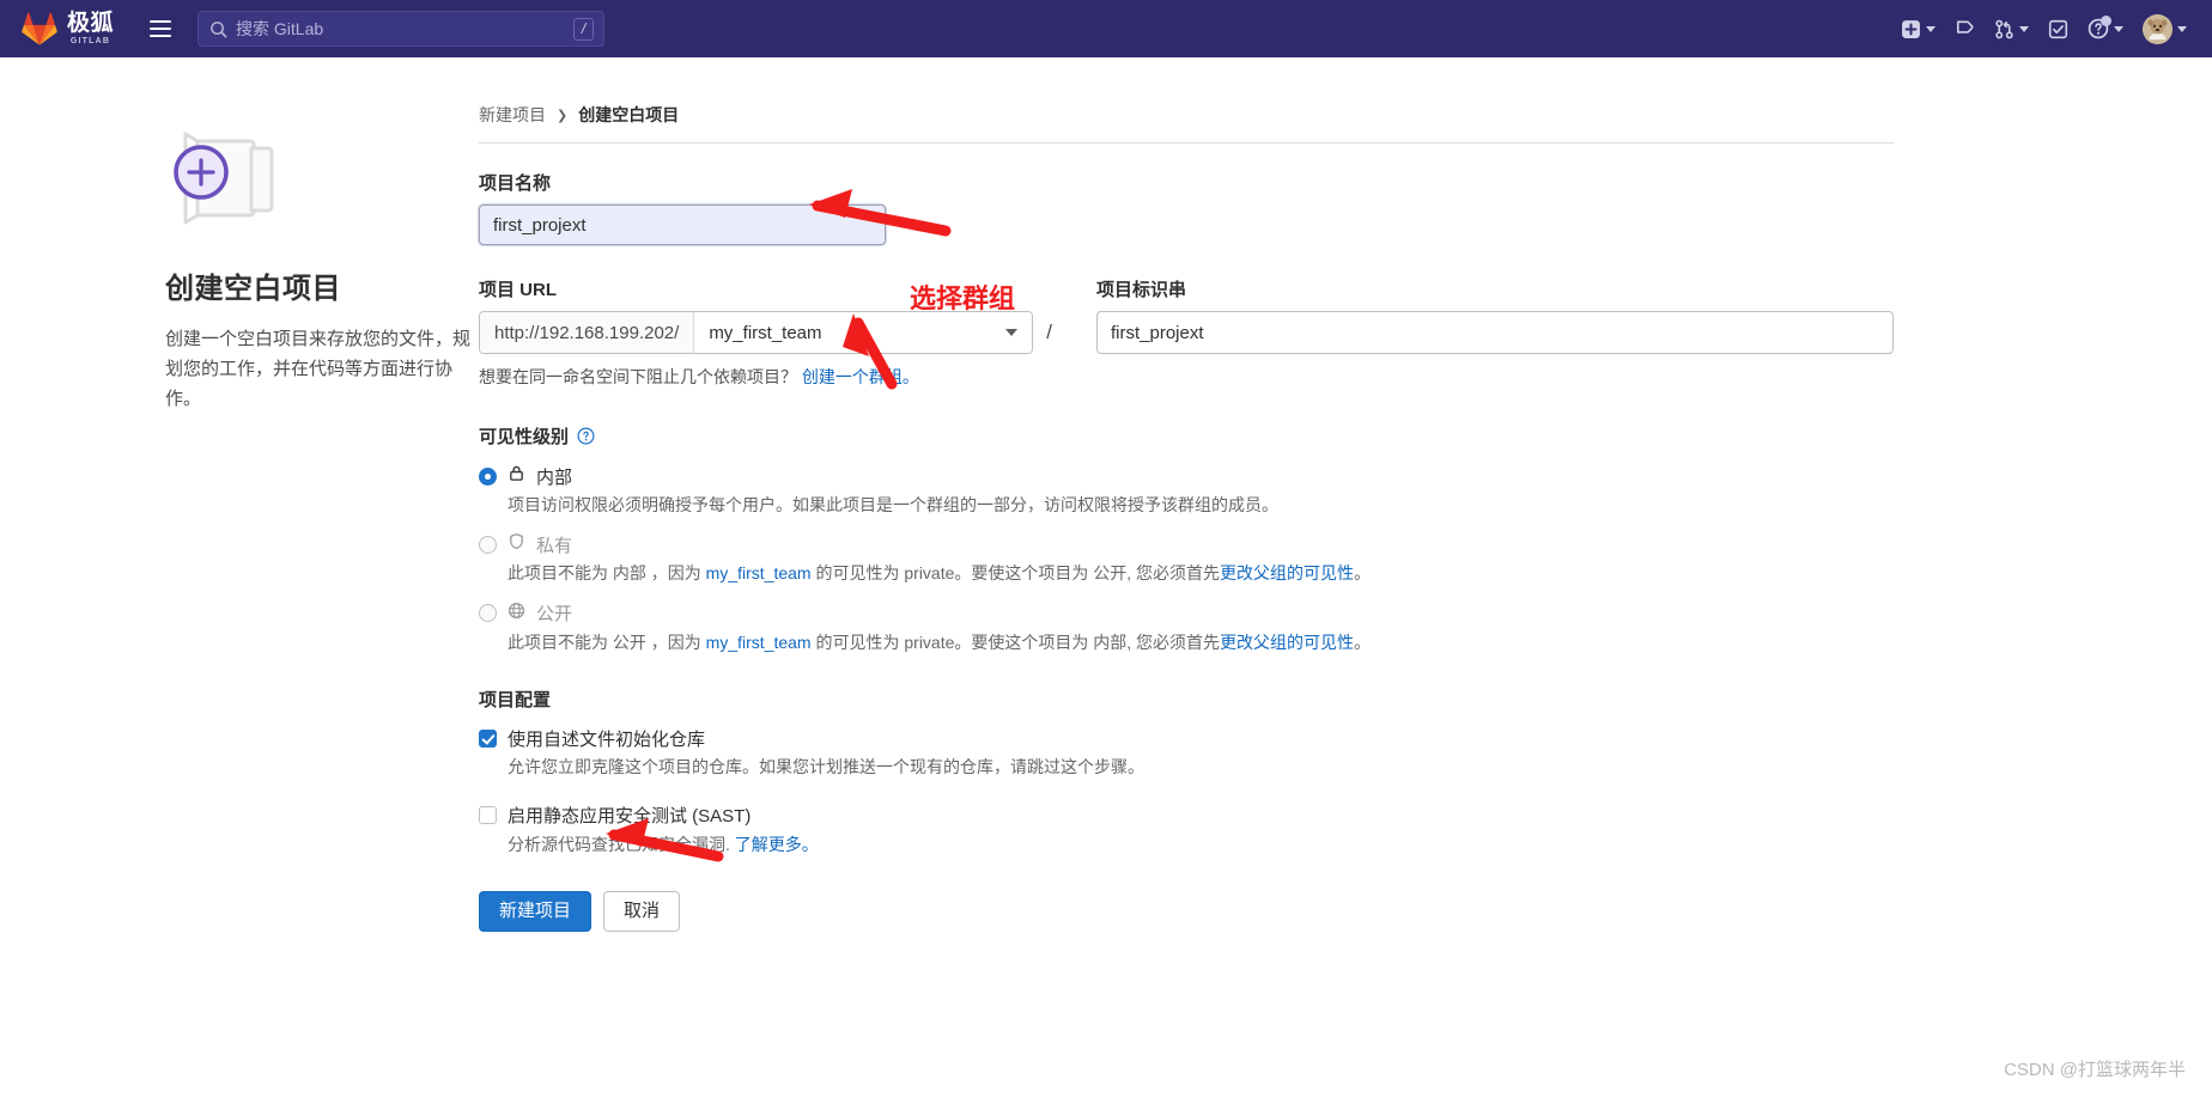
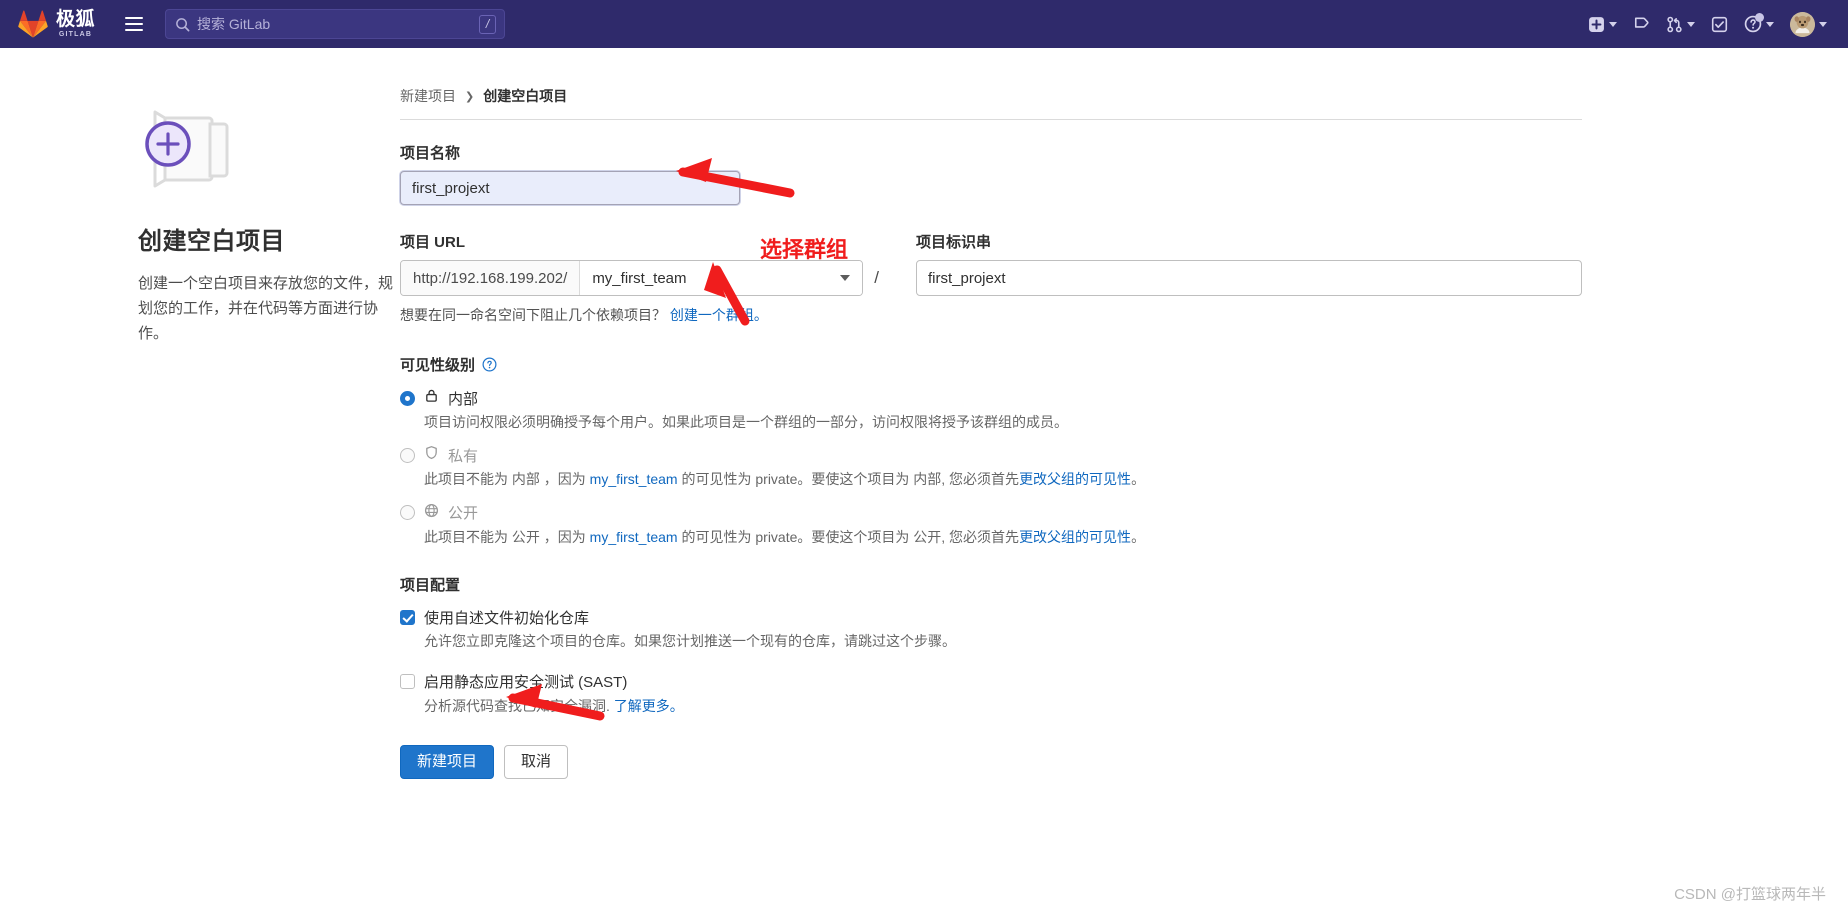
  极狐
  搜索 GitLab
  /
  创建空白项目
  创建一个空白项目来存放您的文件，规划您的工作，并在代码等方面进行协作。
  新建项目
  ❯
  创建空白项目
  项目名称
  first_projext
  项目 URL
  http://192.168.199.202/
  my_first_team
  /
  想要在同一命名空间下阻止几个依赖项目？ 创建一个群组。
  项目标识串
  first_projext
  可见性级别
  内部
  项目访问权限必须明确授予每个用户。如果此项目是一个群组的一部分，访问权限将授予该群组的成员。
  私有
- 此项目不能为 内部 ，因为 my_first_team 的可见性为 private。要使这个项目为 公开, 您必须首先更改父组的可见性。
+ 此项目不能为 内部 ，因为 my_first_team 的可见性为 private。要使这个项目为 内部, 您必须首先更改父组的可见性。
  公开
- 此项目不能为 公开 ，因为 my_first_team 的可见性为 private。要使这个项目为 内部, 您必须首先更改父组的可见性。
+ 此项目不能为 公开 ，因为 my_first_team 的可见性为 private。要使这个项目为 公开, 您必须首先更改父组的可见性。
  项目配置
  使用自述文件初始化仓库
  允许您立即克隆这个项目的仓库。如果您计划推送一个现有的仓库，请跳过这个步骤。
  启用静态应用安全测试 (SAST)
  分析源代码查找漏洞. 了解更多。
  新建项目
  取消
  选择群组
  CSDN @打篮球两年半
